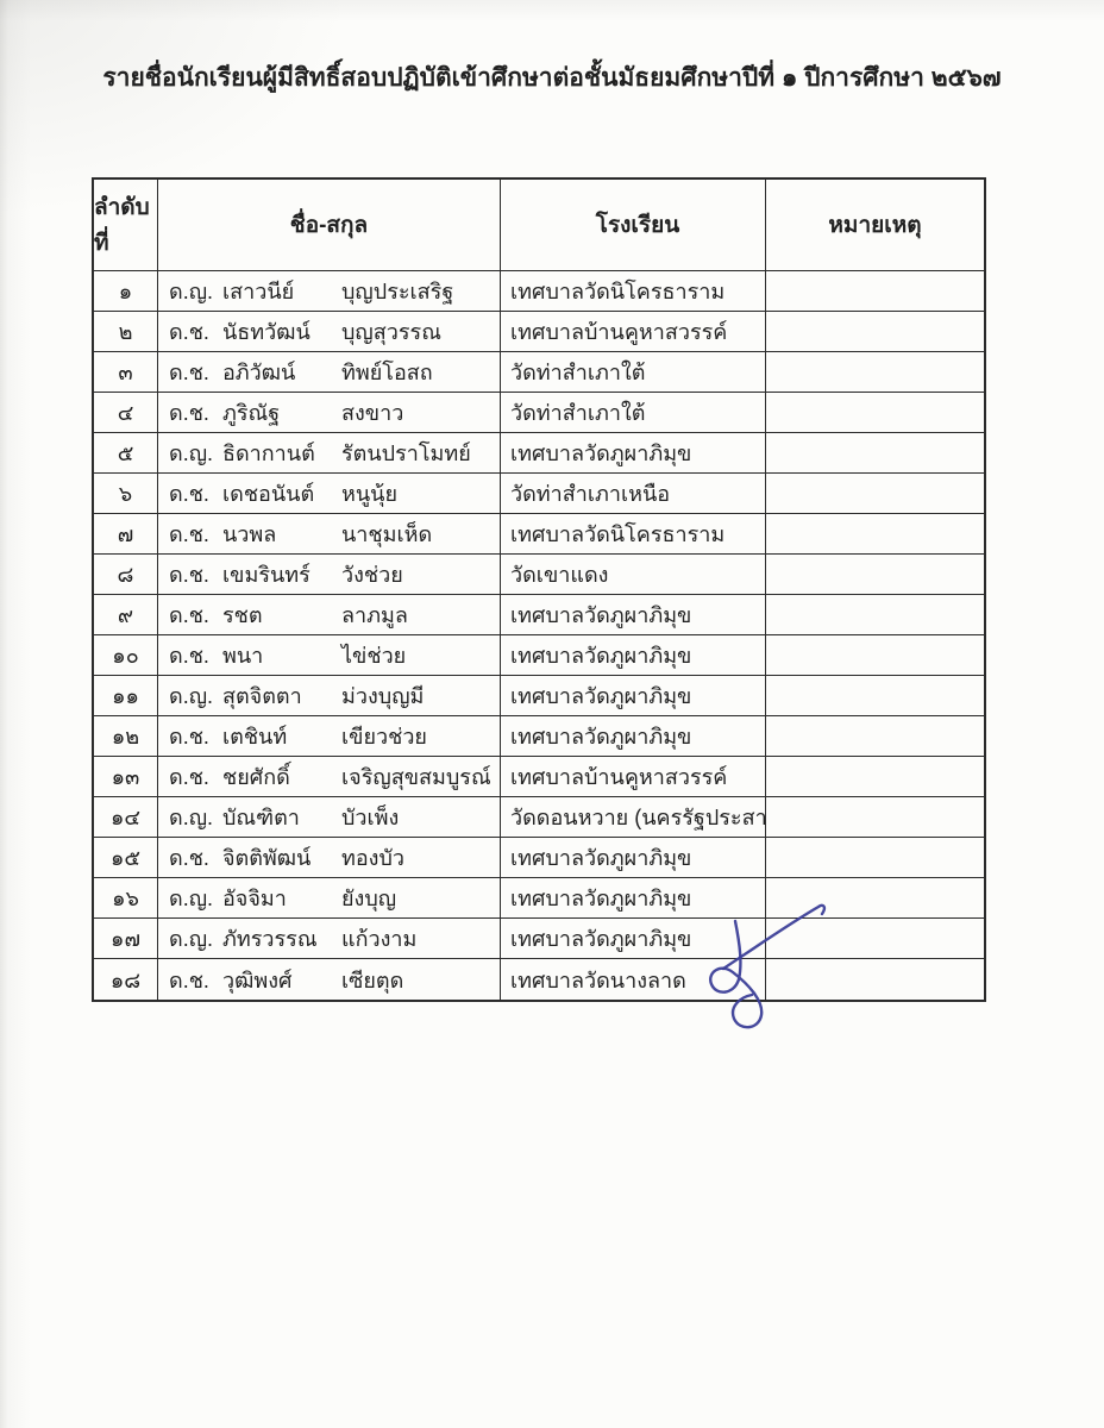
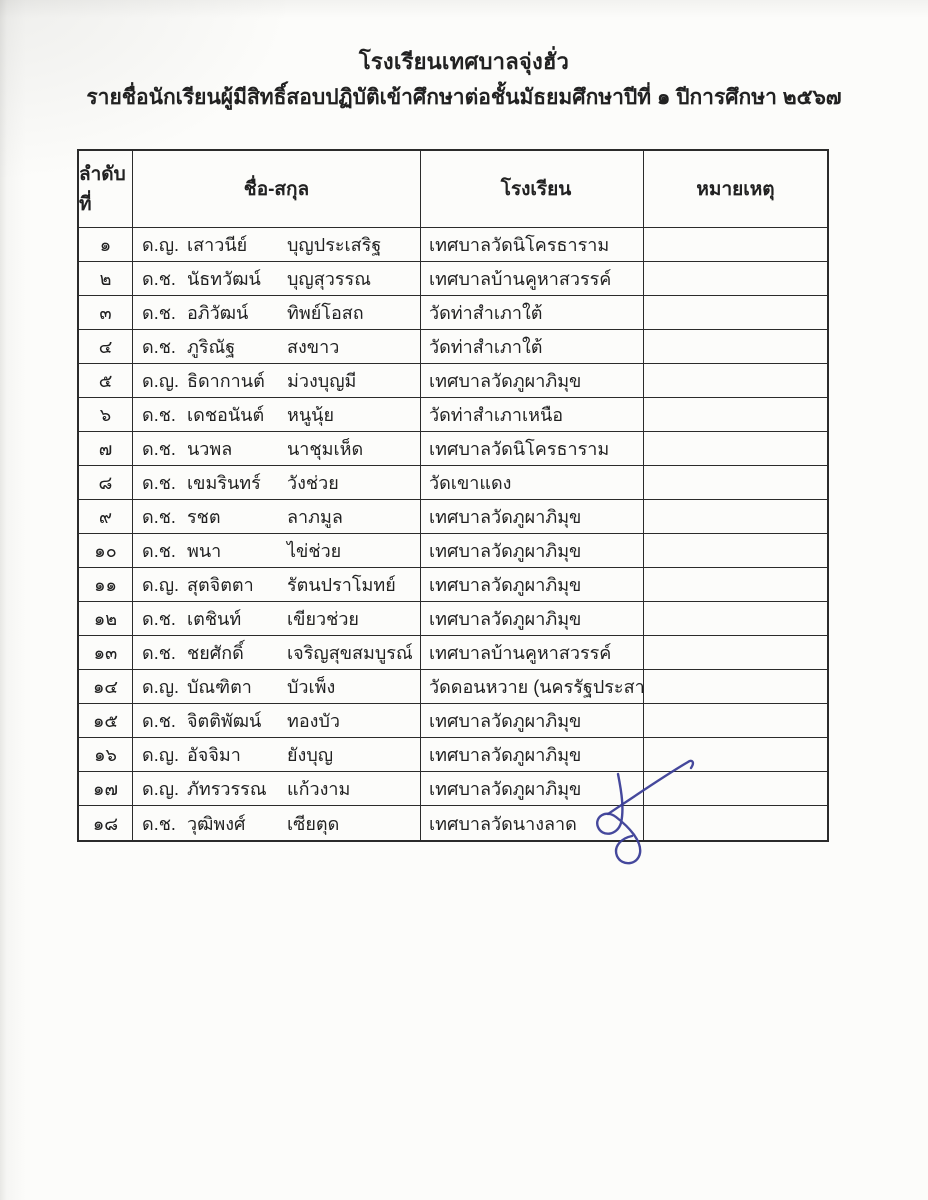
+ โรงเรียนเทศบาลจุ่งฮั่ว
  รายชื่อนักเรียนผู้มีสิทธิ์สอบปฏิบัติเข้าศึกษาต่อชั้นมัธยมศึกษาปีที่ ๑ ปีการศึกษา ๒๕๖๗
  ลำดับที่
  ชื่อ-สกุล
  โรงเรียน
  หมายเหตุ
  ๑
  ด.ญ.
  เสาวนีย์
  บุญประเสริฐ
  เทศบาลวัดนิโครธาราม
  ๒
  ด.ช.
  นัธทวัฒน์
  บุญสุวรรณ
  เทศบาลบ้านคูหาสวรรค์
  ๓
  ด.ช.
  อภิวัฒน์
  ทิพย์โอสถ
  วัดท่าสำเภาใต้
  ๔
  ด.ช.
  ภูริณัฐ
  สงขาว
  วัดท่าสำเภาใต้
  ๕
  ด.ญ.
  ธิดากานต์
- รัตนปราโมทย์
+ ม่วงบุญมี
  เทศบาลวัดภูผาภิมุข
  ๖
  ด.ช.
  เดชอนันต์
  หนูนุ้ย
  วัดท่าสำเภาเหนือ
  ๗
  ด.ช.
  นวพล
  นาชุมเห็ด
  เทศบาลวัดนิโครธาราม
  ๘
  ด.ช.
  เขมรินทร์
  วังช่วย
  วัดเขาแดง
  ๙
  ด.ช.
  รชต
  ลาภมูล
  เทศบาลวัดภูผาภิมุข
  ๑๐
  ด.ช.
  พนา
  ไข่ช่วย
  เทศบาลวัดภูผาภิมุข
  ๑๑
  ด.ญ.
  สุตจิตตา
- ม่วงบุญมี
+ รัตนปราโมทย์
  เทศบาลวัดภูผาภิมุข
  ๑๒
  ด.ช.
  เตชินท์
  เขียวช่วย
  เทศบาลวัดภูผาภิมุข
  ๑๓
  ด.ช.
  ชยศักดิ์
  เจริญสุขสมบูรณ์
  เทศบาลบ้านคูหาสวรรค์
  ๑๔
  ด.ญ.
  บัณฑิตา
  บัวเพ็ง
  วัดดอนหวาย (นครรัฐประสา
  ๑๕
  ด.ช.
  จิตติพัฒน์
  ทองบัว
  เทศบาลวัดภูผาภิมุข
  ๑๖
  ด.ญ.
  อัจจิมา
  ยังบุญ
  เทศบาลวัดภูผาภิมุข
  ๑๗
  ด.ญ.
  ภัทรวรรณ
  แก้วงาม
  เทศบาลวัดภูผาภิมุข
  ๑๘
  ด.ช.
  วุฒิพงศ์
  เซียตุด
  เทศบาลวัดนางลาด
